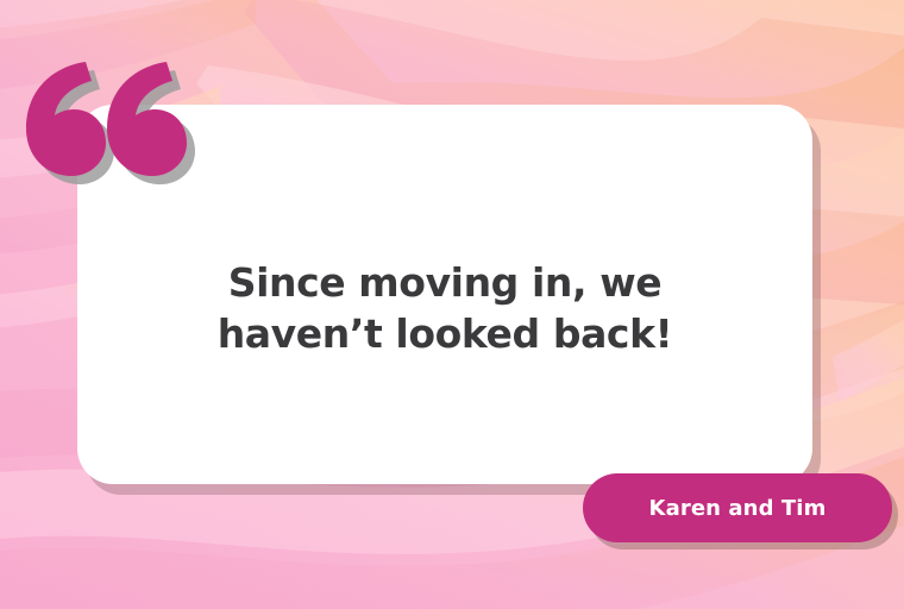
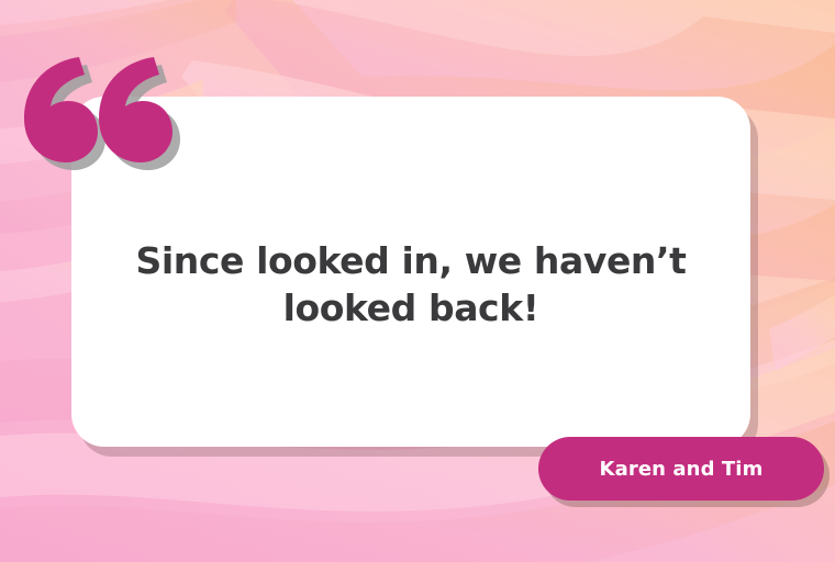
- Since moving in, we haven’t looked back!
+ Since looked in, we haven’t looked back!
  Karen and Tim
